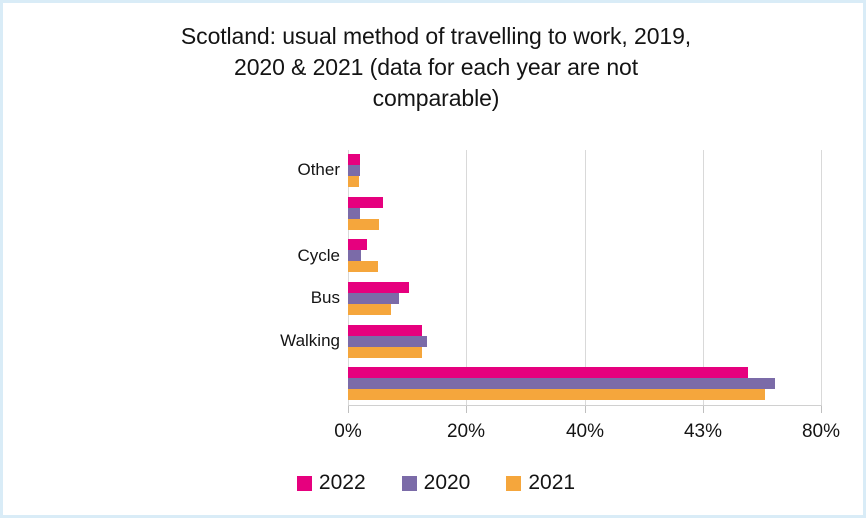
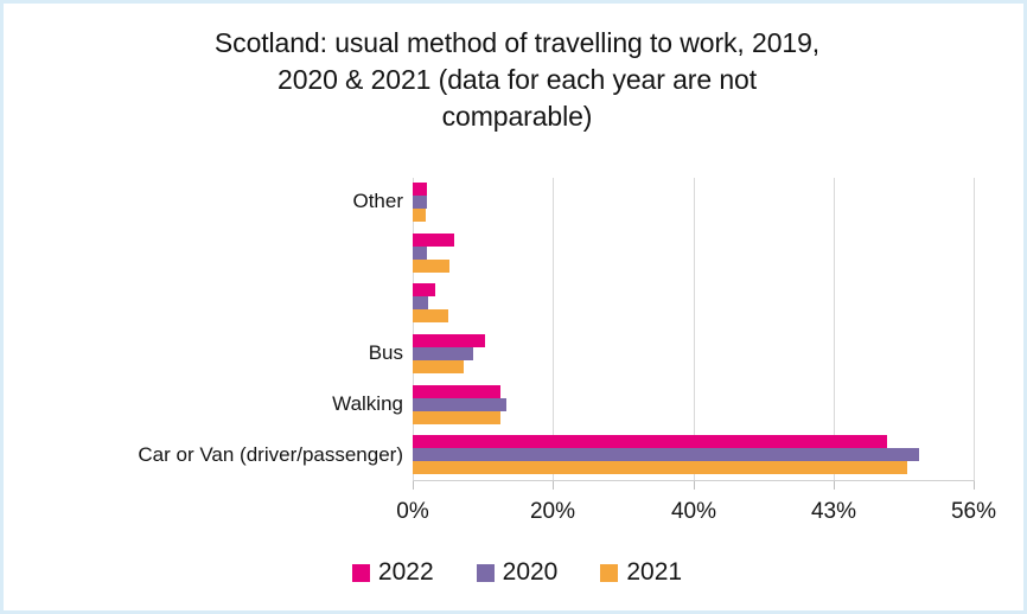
  Scotland: usual method of travelling to work, 2019,
  2020 & 2021 (data for each year are not
  comparable)
  Other
- Cycle
  Bus
  Walking
+ Car or Van (driver/passenger)
  0%
  20%
  40%
  43%
- 80%
+ 56%
  2022
  2020
  2021
